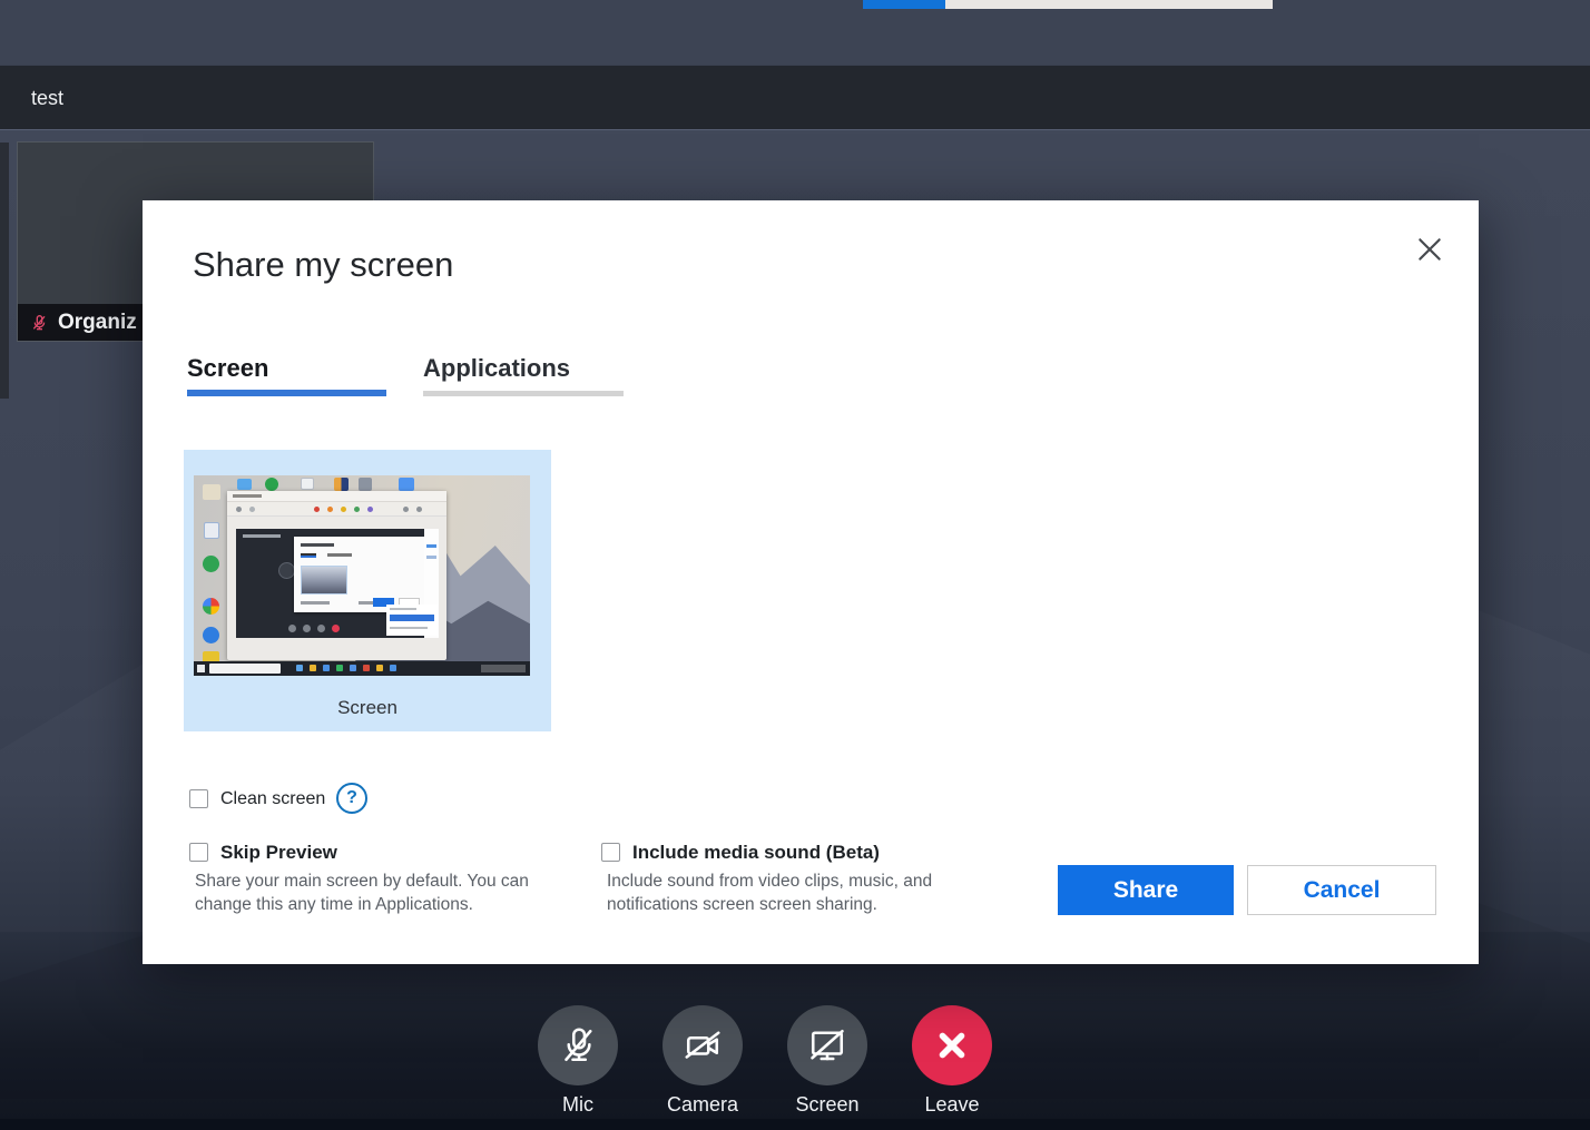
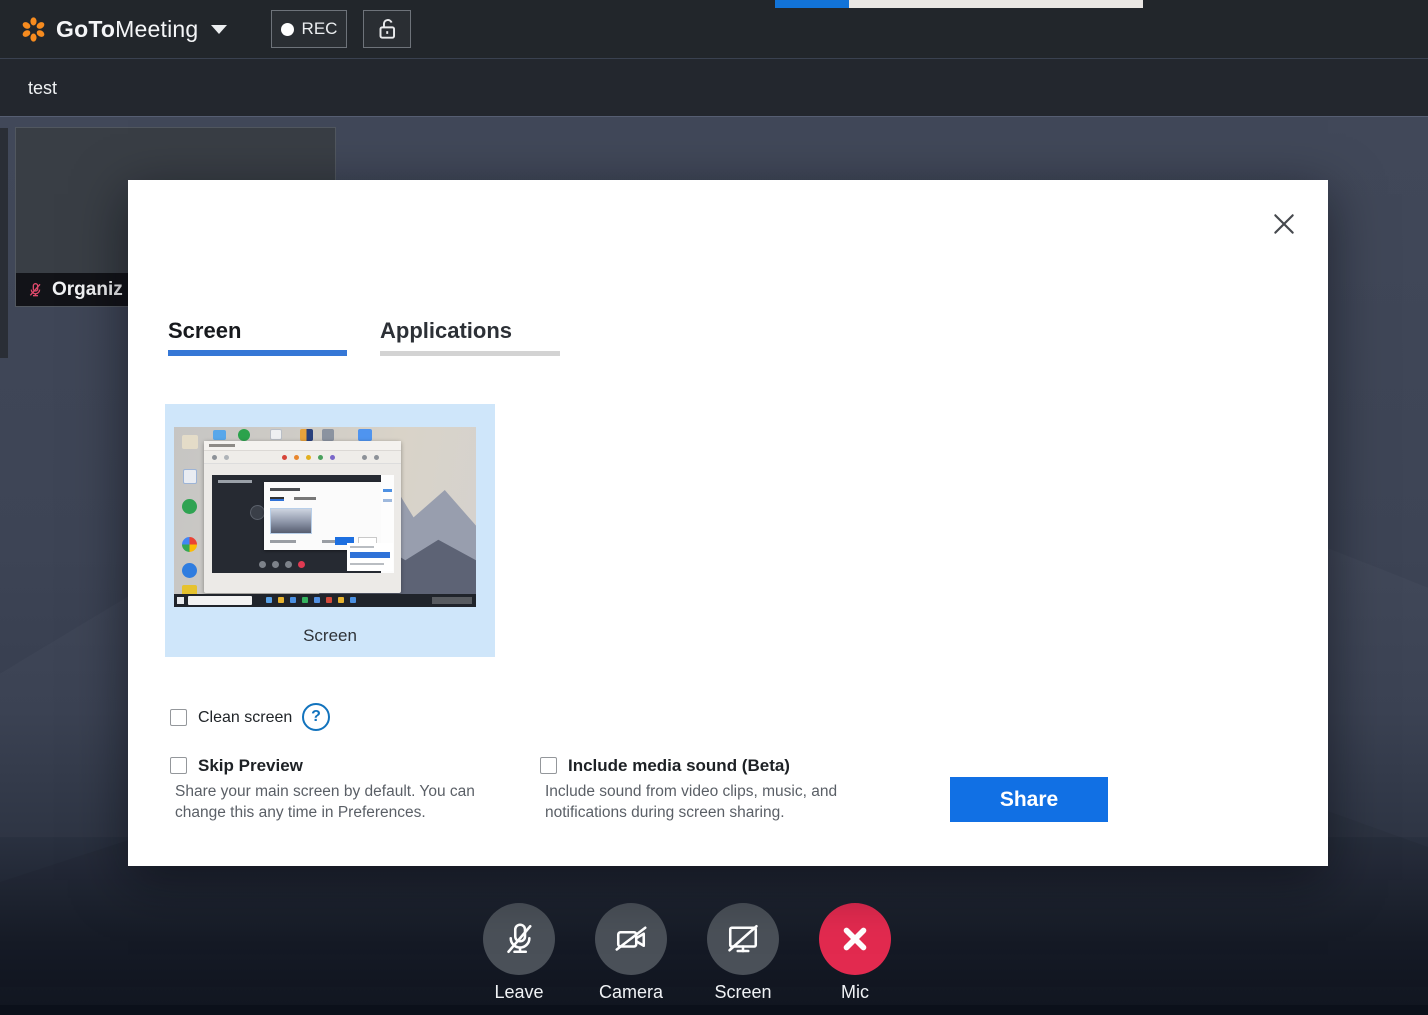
+ GoToMeeting
+ REC
  test
  Organiz
- Share my screen
  Screen
  Applications
  Screen
  Clean screen
  ?
  Skip Preview
- Share your main screen by default. You can change this any time in Applications.
+ Share your main screen by default. You can change this any time in Preferences.
  Include media sound (Beta)
- Include sound from video clips, music, and notifications screen screen sharing.
+ Include sound from video clips, music, and notifications during screen sharing.
  Share
- Cancel
- Mic
+ Leave
  Camera
  Screen
- Leave
+ Mic
